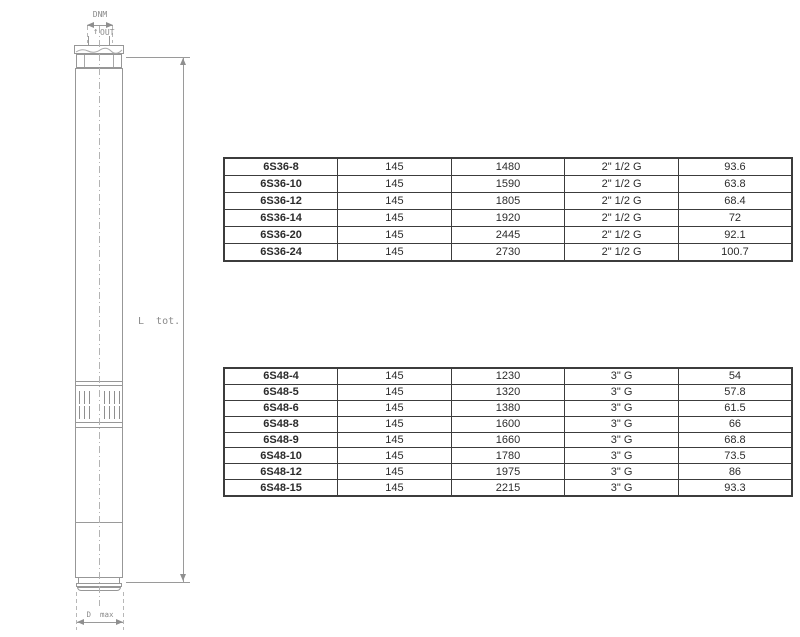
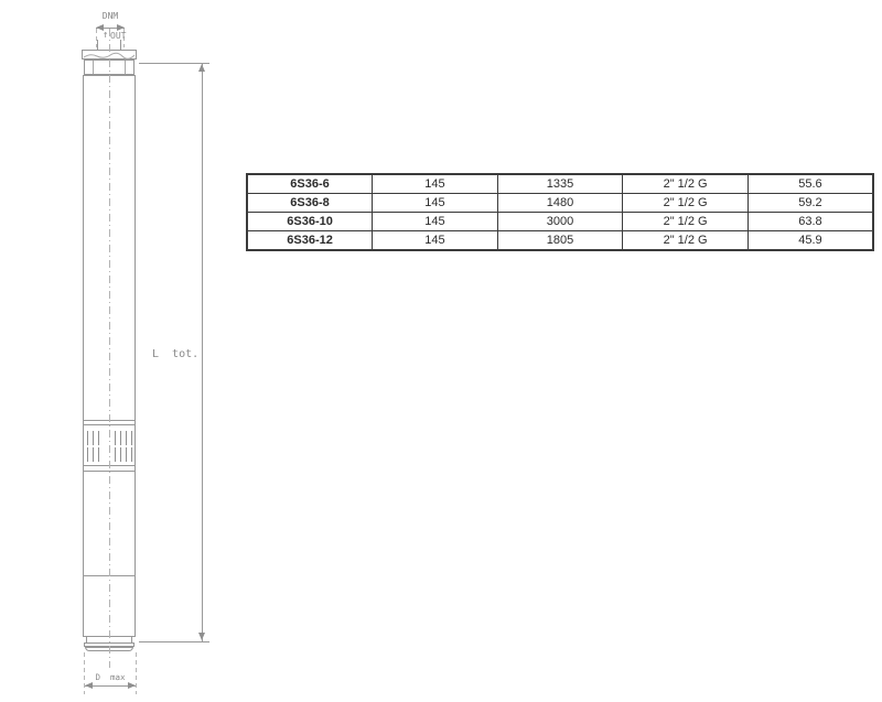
  DNM
  ↑
  OUT
  L tot.
  D max
+ 6S36-6	145	1335	2" 1/2 G	55.6
- 6S36-8	145	1480	2" 1/2 G	93.6
+ 6S36-8	145	1480	2" 1/2 G	59.2
- 6S36-10	145	1590	2" 1/2 G	63.8
+ 6S36-10	145	3000	2" 1/2 G	63.8
- 6S36-12	145	1805	2" 1/2 G	68.4
+ 6S36-12	145	1805	2" 1/2 G	45.9
- 6S36-14	145	1920	2" 1/2 G	72
- 6S36-20	145	2445	2" 1/2 G	92.1
- 6S36-24	145	2730	2" 1/2 G	100.7
- 6S48-4	145	1230	3" G	54
- 6S48-5	145	1320	3" G	57.8
- 6S48-6	145	1380	3" G	61.5
- 6S48-8	145	1600	3" G	66
- 6S48-9	145	1660	3" G	68.8
- 6S48-10	145	1780	3" G	73.5
- 6S48-12	145	1975	3" G	86
- 6S48-15	145	2215	3" G	93.3
